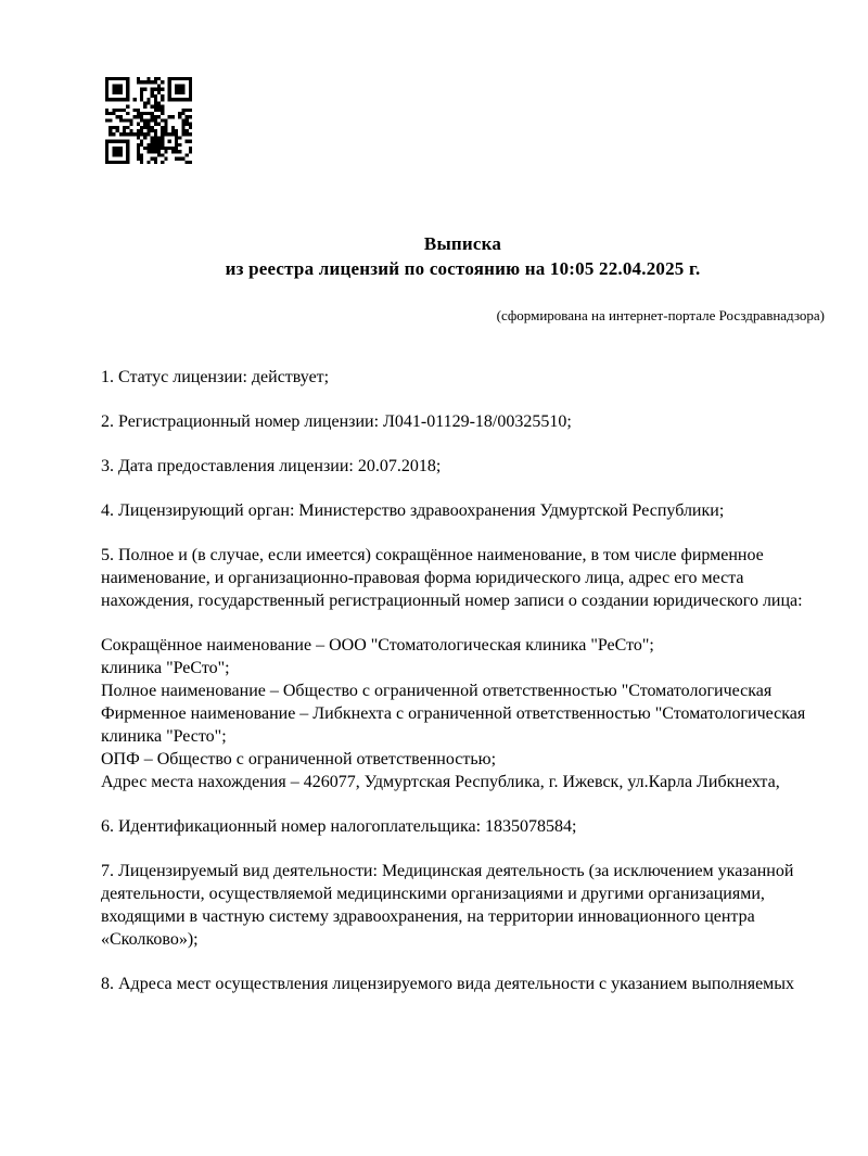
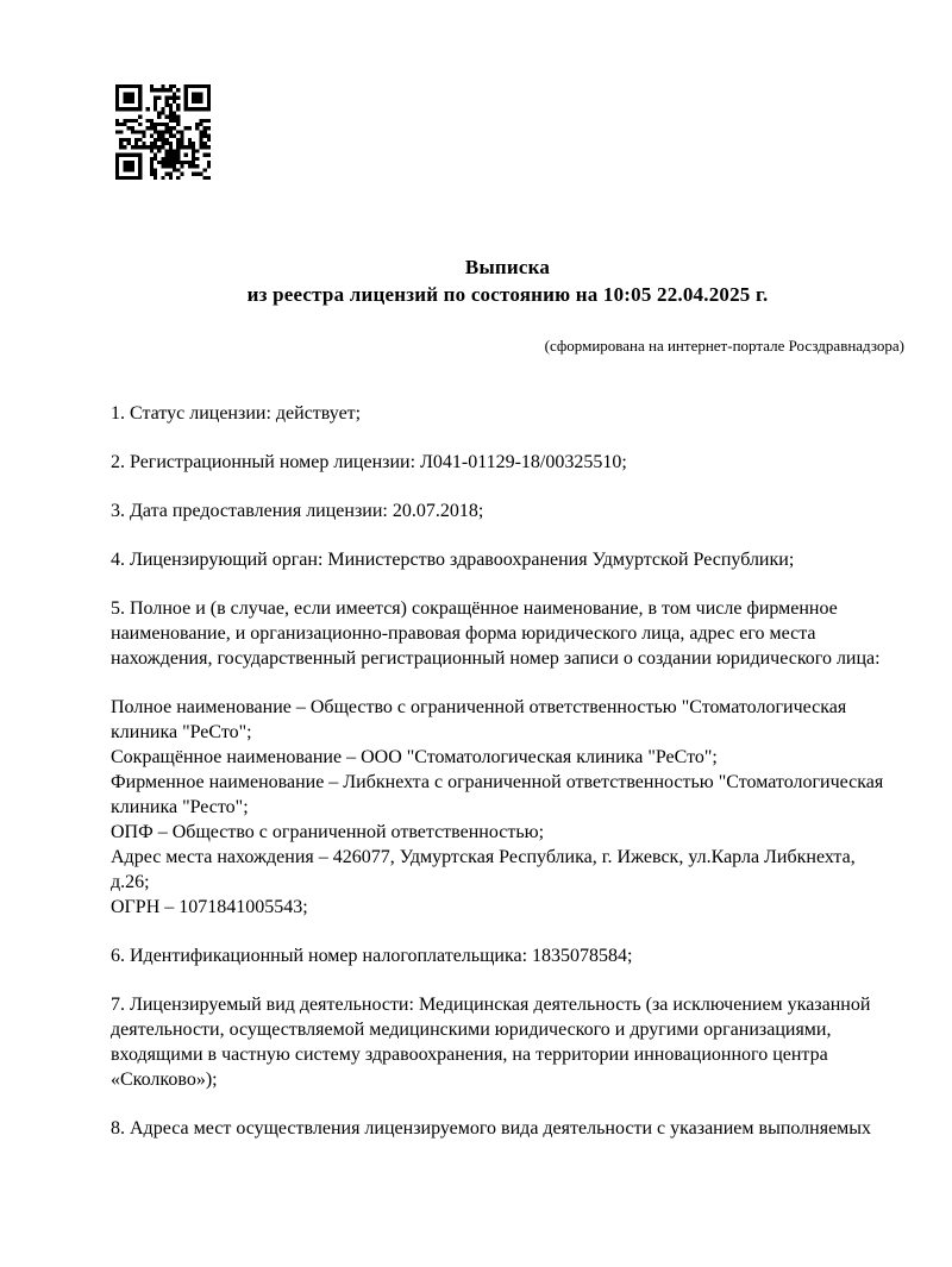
  Выписка
  из реестра лицензий по состоянию на 10:05 22.04.2025 г.
  (сформирована на интернет-портале Росздравнадзора)
  1. Статус лицензии: действует;
  2. Регистрационный номер лицензии: Л041-01129-18/00325510;
  3. Дата предоставления лицензии: 20.07.2018;
  4. Лицензирующий орган: Министерство здравоохранения Удмуртской Республики;
  5. Полное и (в случае, если имеется) сокращённое наименование, в том числе фирменное
  наименование, и организационно-правовая форма юридического лица, адрес его места
  нахождения, государственный регистрационный номер записи о создании юридического лица:
- Сокращённое наименование – ООО "Стоматологическая клиника "РеСто";
+ Полное наименование – Общество с ограниченной ответственностью "Стоматологическая
  клиника "РеСто";
- Полное наименование – Общество с ограниченной ответственностью "Стоматологическая
+ Сокращённое наименование – ООО "Стоматологическая клиника "РеСто";
  Фирменное наименование – Либкнехта с ограниченной ответственностью "Стоматологическая
  клиника "Ресто";
  ОПФ – Общество с ограниченной ответственностью;
  Адрес места нахождения – 426077, Удмуртская Республика, г. Ижевск, ул.Карла Либкнехта,
+ д.26;
+ ОГРН – 1071841005543;
  6. Идентификационный номер налогоплательщика: 1835078584;
  7. Лицензируемый вид деятельности: Медицинская деятельность (за исключением указанной
- деятельности, осуществляемой медицинскими организациями и другими организациями,
+ деятельности, осуществляемой медицинскими юридического и другими организациями,
  входящими в частную систему здравоохранения, на территории инновационного центра
  «Сколково»);
  8. Адреса мест осуществления лицензируемого вида деятельности с указанием выполняемых
